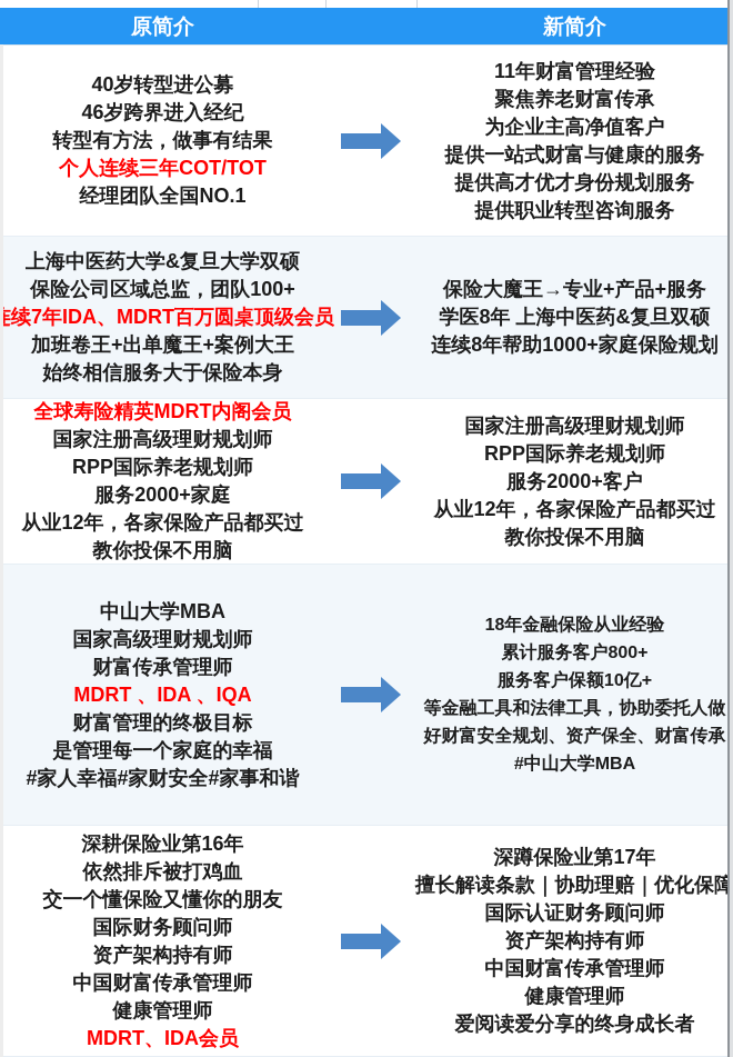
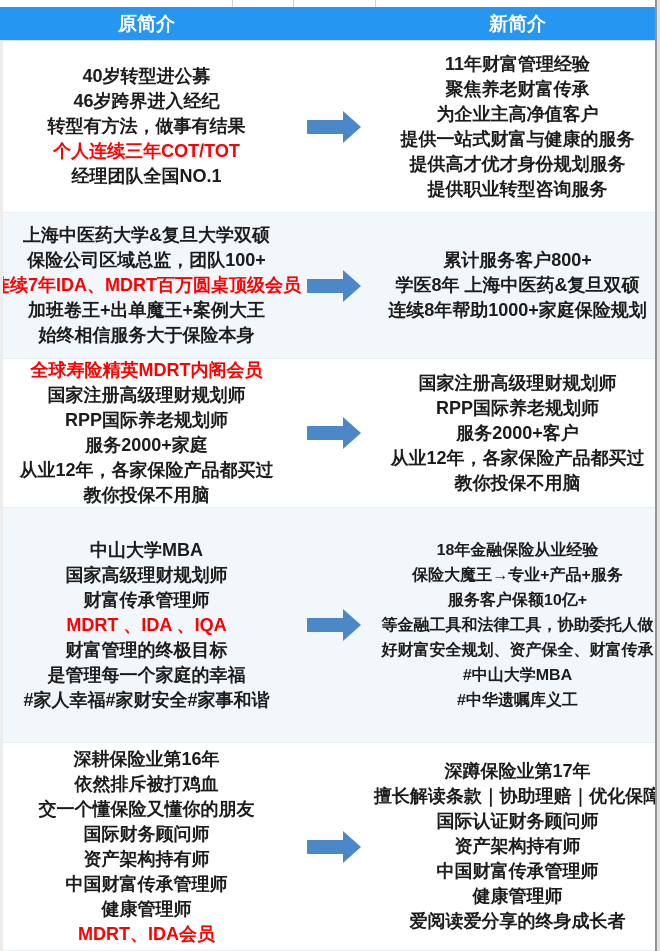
  原简介
  新简介
  40岁转型进公募
  46岁跨界进入经纪
  转型有方法，做事有结果
  个人连续三年COT/TOT
  经理团队全国NO.1
  11年财富管理经验
  聚焦养老财富传承
  为企业主高净值客户
  提供一站式财富与健康的服务
  提供高才优才身份规划服务
  提供职业转型咨询服务
  上海中医药大学&复旦大学双硕
  保险公司区域总监，团队100+
  续7年IDA、MDRT百万圆桌顶级会员
  加班卷王+出单魔王+案例大王
  始终相信服务大于保险本身
- 保险大魔王→专业+产品+服务
+ 累计服务客户800+
  学医8年 上海中医药&复旦双硕
  连续8年帮助1000+家庭保险规划
  全球寿险精英MDRT内阁会员
  国家注册高级理财规划师
  RPP国际养老规划师
  服务2000+家庭
  从业12年，各家保险产品都买过
  教你投保不用脑
  国家注册高级理财规划师
  RPP国际养老规划师
  服务2000+客户
  从业12年，各家保险产品都买过
  教你投保不用脑
  中山大学MBA
  国家高级理财规划师
  财富传承管理师
  MDRT 、IDA 、IQA
  财富管理的终极目标
  是管理每一个家庭的幸福
  #家人幸福#家财安全#家事和谐
  18年金融保险从业经验
- 累计服务客户800+
+ 保险大魔王→专业+产品+服务
  服务客户保额10亿+
  等金融工具和法律工具，协助委托人做
  好财富安全规划、资产保全、财富传承
  #中山大学MBA
+ #中华遗嘱库义工
  深耕保险业第16年
  依然排斥被打鸡血
  交一个懂保险又懂你的朋友
  国际财务顾问师
  资产架构持有师
  中国财富传承管理师
  健康管理师
  MDRT、IDA会员
  深蹲保险业第17年
  擅长解读条款｜协助理赔｜优化保障
  国际认证财务顾问师
  资产架构持有师
  中国财富传承管理师
  健康管理师
  爱阅读爱分享的终身成长者
